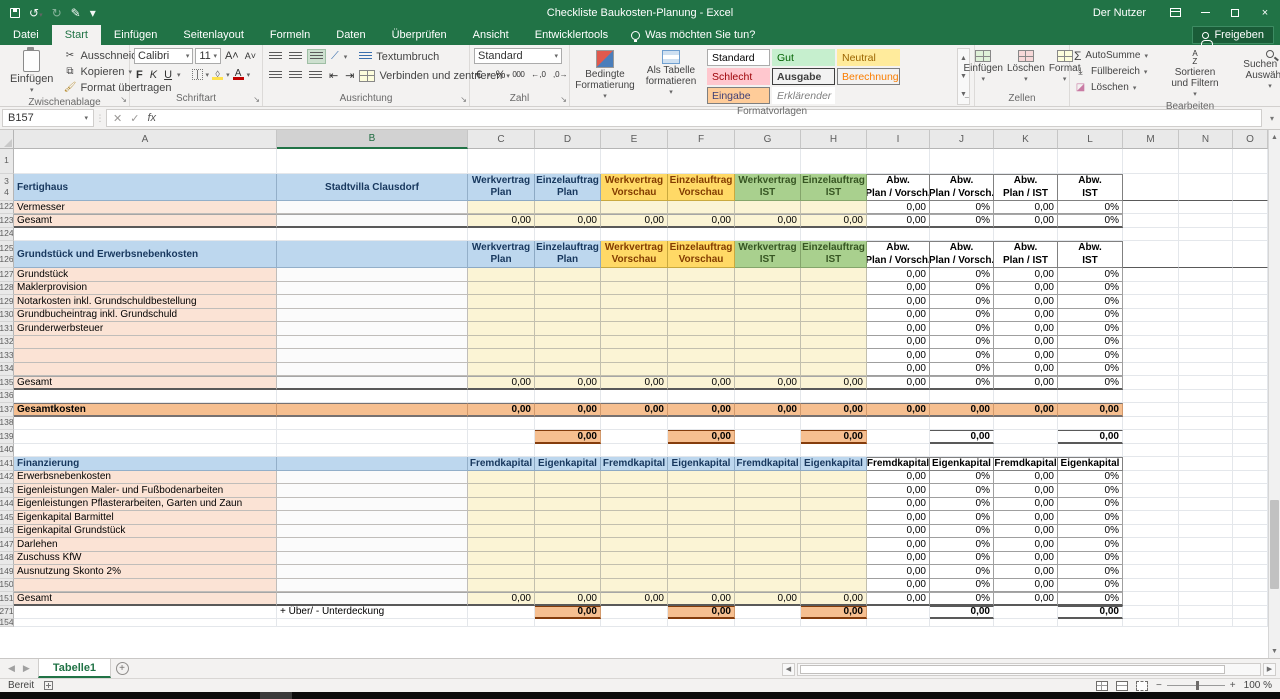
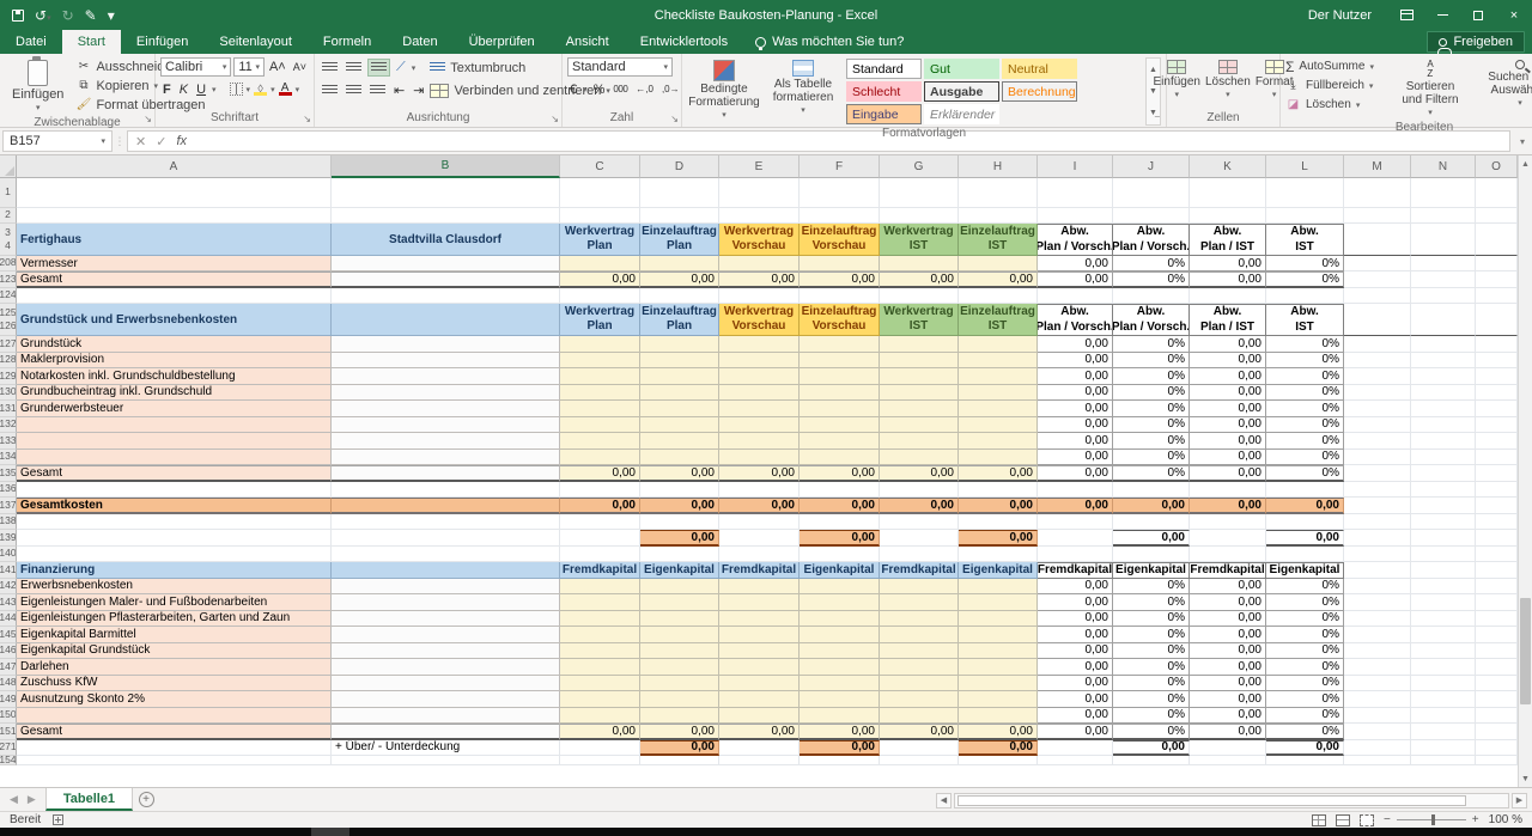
  ↻
  ✎
  ▾
  Checkliste Baukosten-Planung - Excel
  Der Nutzer
  ×
  Datei
  Start
  Einfügen
  Seitenlayout
  Formeln
  Daten
  Überprüfen
  Ansicht
  Entwicklertools
  Was möchten Sie tun?
  Freigeben
  Einfügen
  ✂
  Ausschnei
  ⧉
  Kopieren
  🖌︎
  Format übertragen
  Zwischenablage
  ↘
  Calibri
  11
  A˄
  A˅
  F
  K
  U
  ◊
  A
  Schriftart
  ↘
  ⟋
  Textumbruch
  ⇤
  ⇥
  Verbinden und zentrieren
  Ausrichtung
  ↘
  Standard
  €
  %
  000
  ←,0
  ,0→
  Zahl
  ↘
  Bedingte Formatierung
  Als Tabelle formatieren
  Standard
  Gut
  Neutral
  Schlecht
  Ausgabe
  Berechnung
  Eingabe
  Erklärender
  Formatvorlagen
  Einfügen
  Löschen
  Format
  Zellen
  Σ
  AutoSumme
  ⤓
  Füllbereich
  ◪
  Löschen
  A
  Z
  Sortieren und Filtern
  Bearbeiten
  B157
  ⋮
  ✕
  ✓
  fx
  ▾
  A
  B
  C
  D
  E
  F
  G
  H
  I
  J
  K
  L
  M
  N
  O
  1
+ 2
  3
  4
  Fertighaus
  Stadtvilla Clausdorf
  Werkvertrag
  Plan
  Einzelauftrag
  Plan
  Werkvertrag
  Vorschau
  Einzelauftrag
  Vorschau
  Werkvertrag
  IST
  Einzelauftrag
  IST
  Abw.
  Plan / Vorsch
  Abw.
  Plan / Vorsch.
  Abw.
  Plan / IST
  Abw.
  IST
- 122
+ 208
  Vermesser
  0,00
  0%
  0,00
  0%
  123
  Gesamt
  0,00
  0,00
  0,00
  0,00
  0,00
  0,00
  0,00
  0%
  0,00
  0%
  124
  125
  126
  Grundstück und Erwerbsnebenkosten
  Werkvertrag
  Plan
  Einzelauftrag
  Plan
  Werkvertrag
  Vorschau
  Einzelauftrag
  Vorschau
  Werkvertrag
  IST
  Einzelauftrag
  IST
  Abw.
  Plan / Vorsch
  Abw.
  Plan / Vorsch.
  Abw.
  Plan / IST
  Abw.
  IST
  127
  Grundstück
  0,00
  0%
  0,00
  0%
  128
  Maklerprovision
  0,00
  0%
  0,00
  0%
  129
  Notarkosten inkl. Grundschuldbestellung
  0,00
  0%
  0,00
  0%
  130
  Grundbucheintrag inkl. Grundschuld
  0,00
  0%
  0,00
  0%
  131
  Grunderwerbsteuer
  0,00
  0%
  0,00
  0%
  132
  0,00
  0%
  0,00
  0%
  133
  0,00
  0%
  0,00
  0%
  134
  0,00
  0%
  0,00
  0%
  135
  Gesamt
  0,00
  0,00
  0,00
  0,00
  0,00
  0,00
  0,00
  0%
  0,00
  0%
  136
  137
  Gesamtkosten
  0,00
  0,00
  0,00
  0,00
  0,00
  0,00
  0,00
  0,00
  0,00
  0,00
  138
  139
  0,00
  0,00
  0,00
  0,00
  0,00
  140
  141
  Finanzierung
  Fremdkapital
  Eigenkapital
  Fremdkapital
  Eigenkapital
  Fremdkapital
  Eigenkapital
  Fremdkapital
  Eigenkapital
  Fremdkapital
  Eigenkapital
  142
  Erwerbsnebenkosten
  0,00
  0%
  0,00
  0%
  143
  Eigenleistungen Maler- und Fußbodenarbeiten
  0,00
  0%
  0,00
  0%
  144
  Eigenleistungen Pflasterarbeiten, Garten und Zaun
  0,00
  0%
  0,00
  0%
  145
  Eigenkapital Barmittel
  0,00
  0%
  0,00
  0%
  146
  Eigenkapital Grundstück
  0,00
  0%
  0,00
  0%
  147
  Darlehen
  0,00
  0%
  0,00
  0%
  148
  Zuschuss KfW
  0,00
  0%
  0,00
  0%
  149
  Ausnutzung Skonto 2%
  0,00
  0%
  0,00
  0%
  150
  0,00
  0%
  0,00
  0%
  151
  Gesamt
  0,00
  0,00
  0,00
  0,00
  0,00
  0,00
  0,00
  0%
  0,00
  0%
  271
  + Über/ - Unterdeckung
  0,00
  0,00
  0,00
  0,00
  0,00
  154
  ◀
  ▶
  Tabelle1
  +
  Bereit
  −
  +
  100 %
